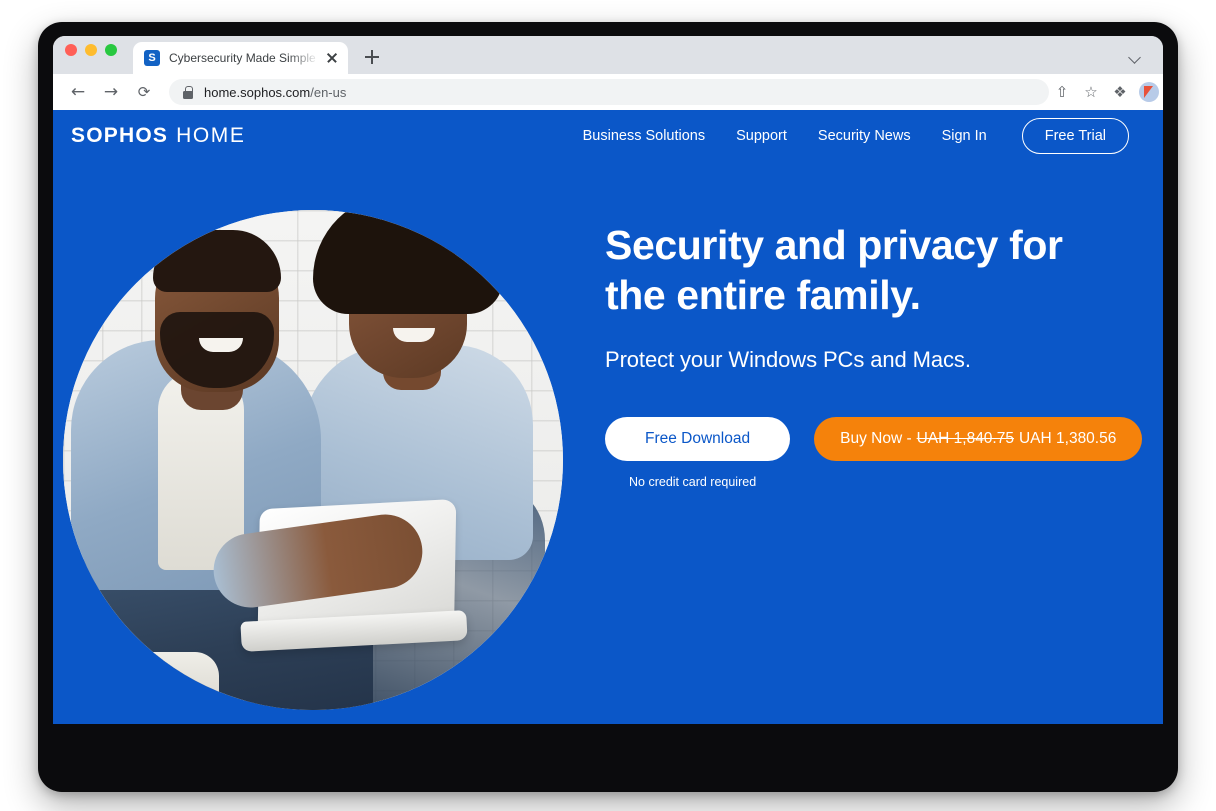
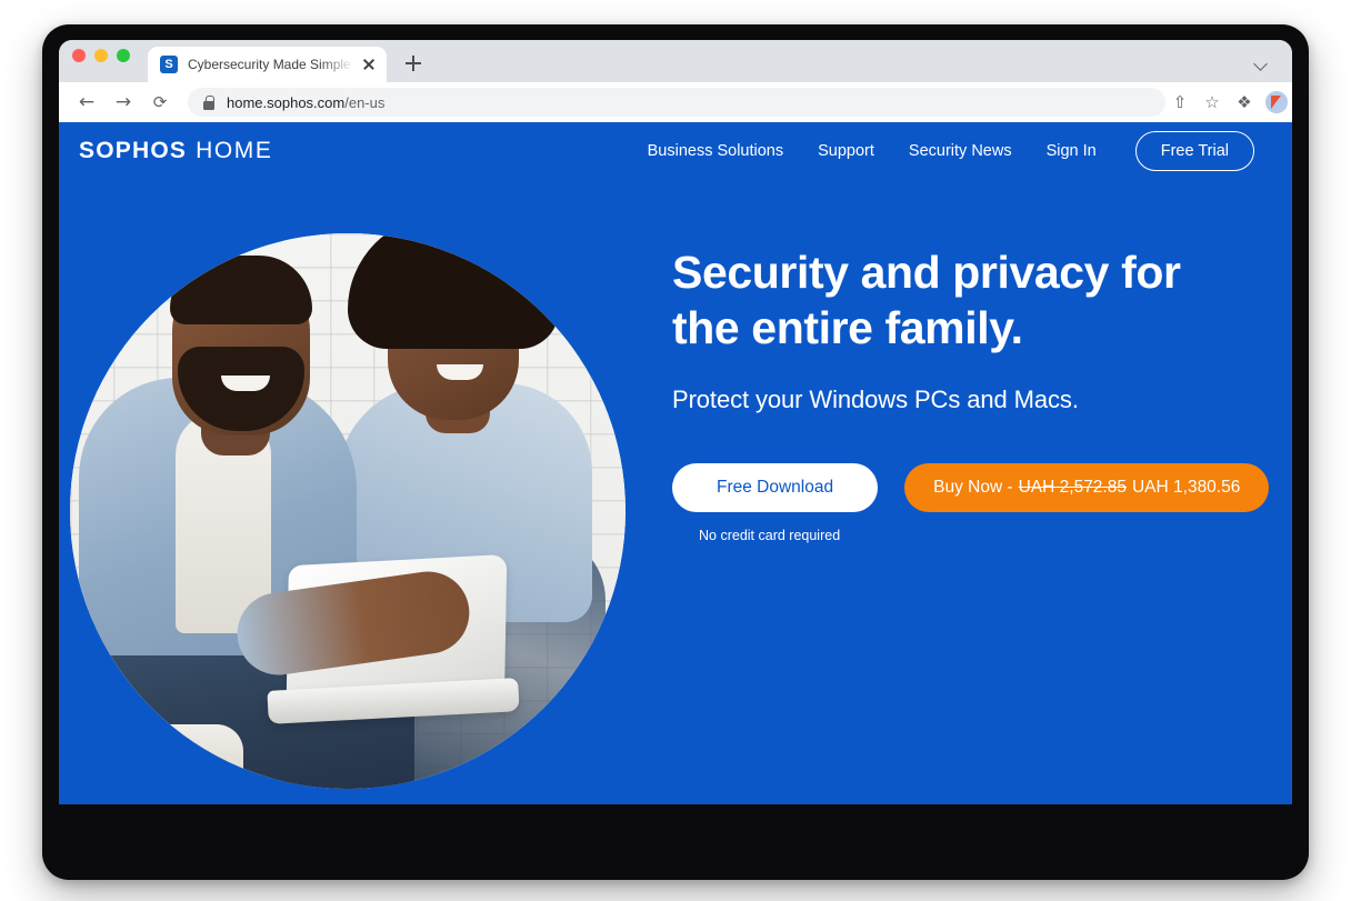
  S
  Cybersecurity Made Simple |
  ←
  →
  ⟳
  home.sophos.com/en-us
  ⇧
  ☆
  ❖
  SOPHOS
  HOME
  Business Solutions
  Support
  Security News
  Sign In
  Free Trial
  Security and privacy for
  the entire family.
  Protect your Windows PCs and Macs.
  Free Download
  Buy Now -
- UAH 1,840.75
+ UAH 2,572.85
  UAH 1,380.56
  No credit card required
